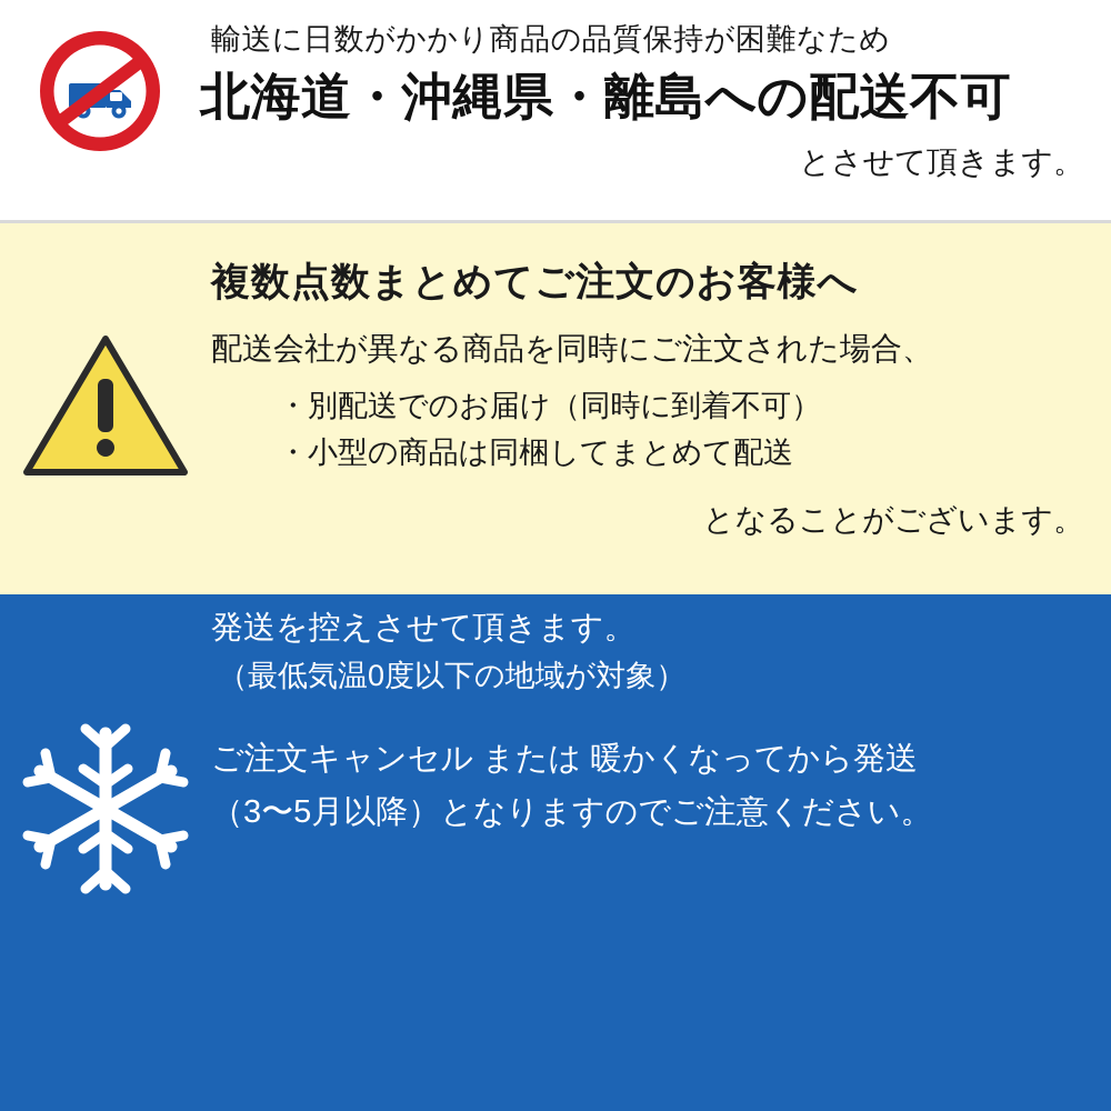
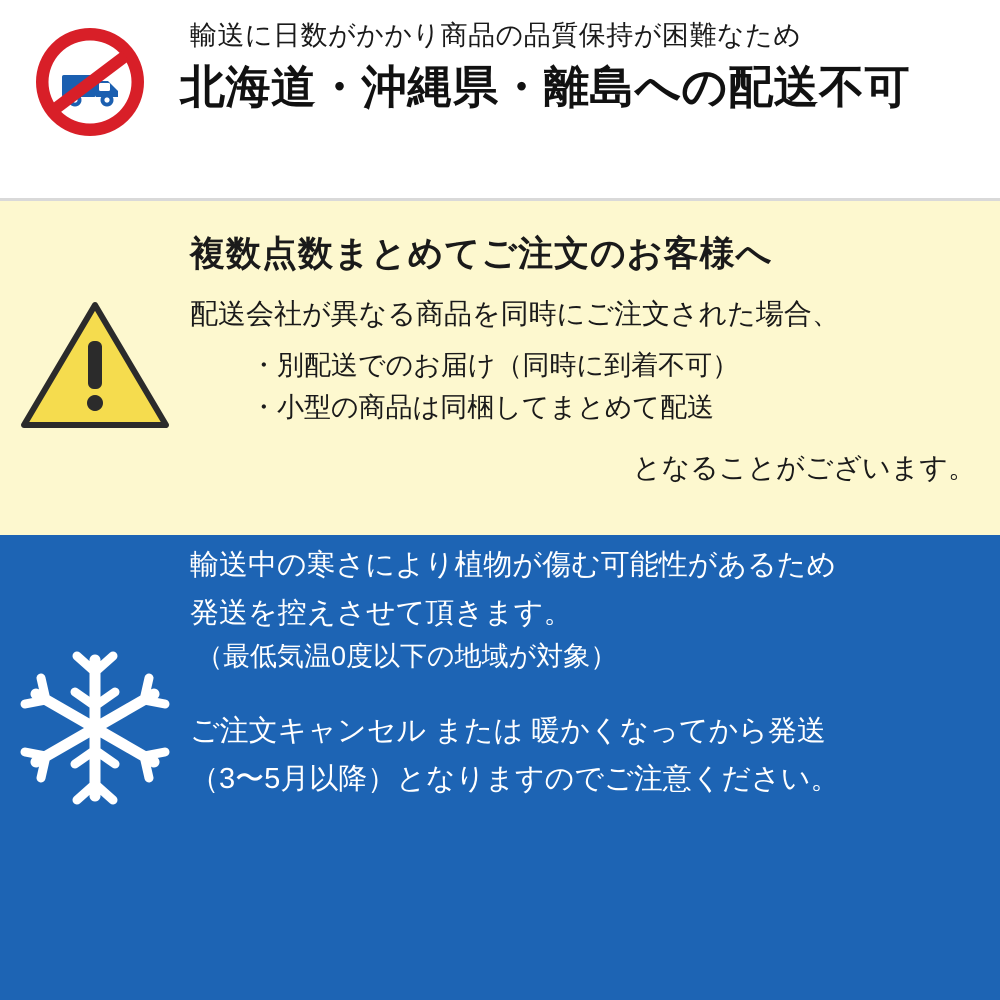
  輸送に日数がかかり商品の品質保持が困難なため
  北海道・沖縄県・離島への配送不可
- とさせて頂きます。
  複数点数まとめてご注文のお客様へ
  配送会社が異なる商品を同時にご注文された場合、
  ・別配送でのお届け（同時に到着不可）
  ・小型の商品は同梱してまとめて配送
  となることがございます。
+ 輸送中の寒さにより植物が傷む可能性があるため
  発送を控えさせて頂きます。
  （最低気温0度以下の地域が対象）
  ご注文キャンセル または 暖かくなってから発送
  （3〜5月以降）となりますのでご注意ください。
